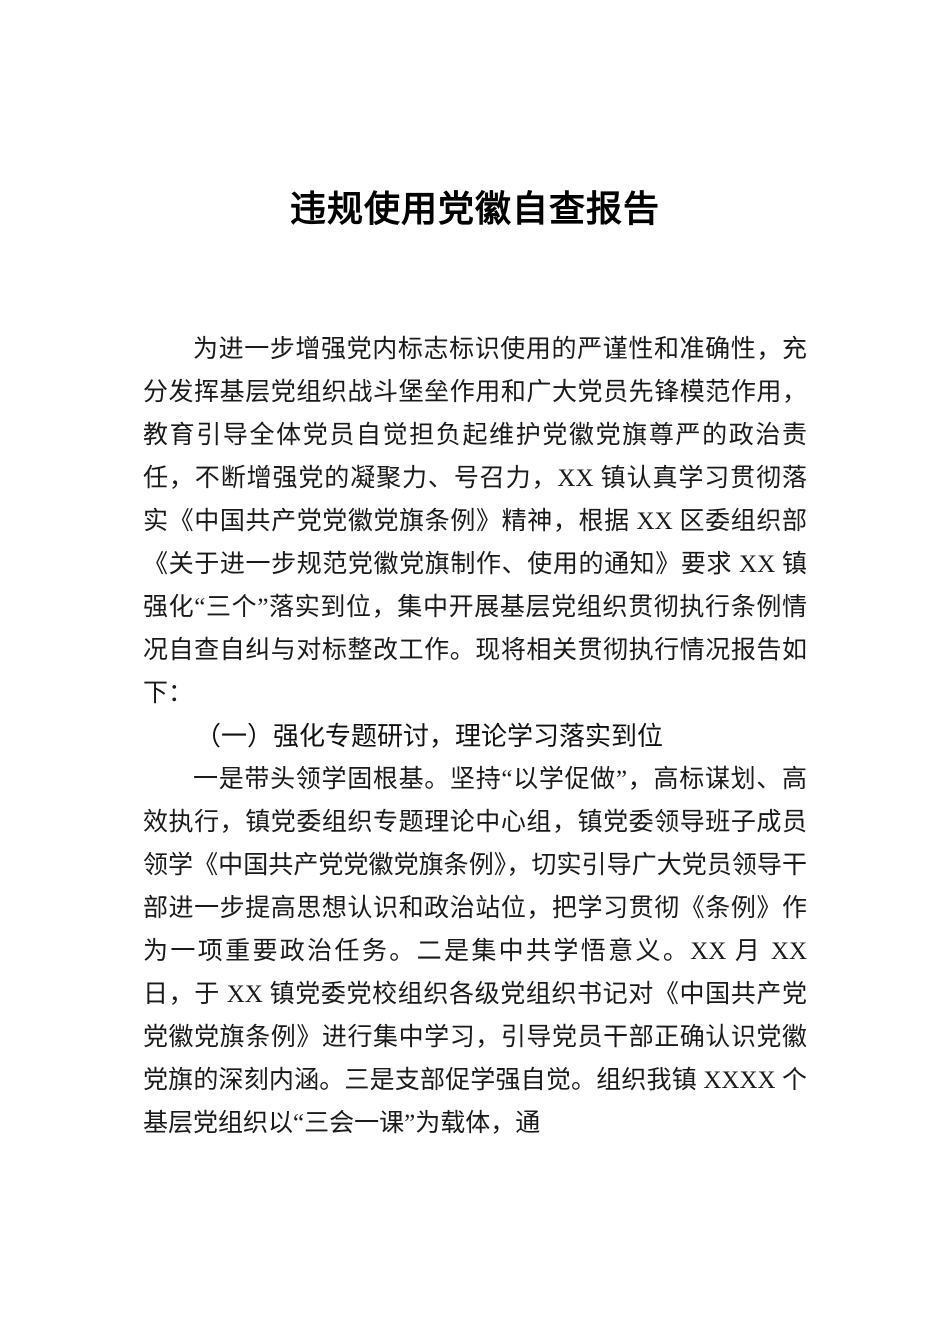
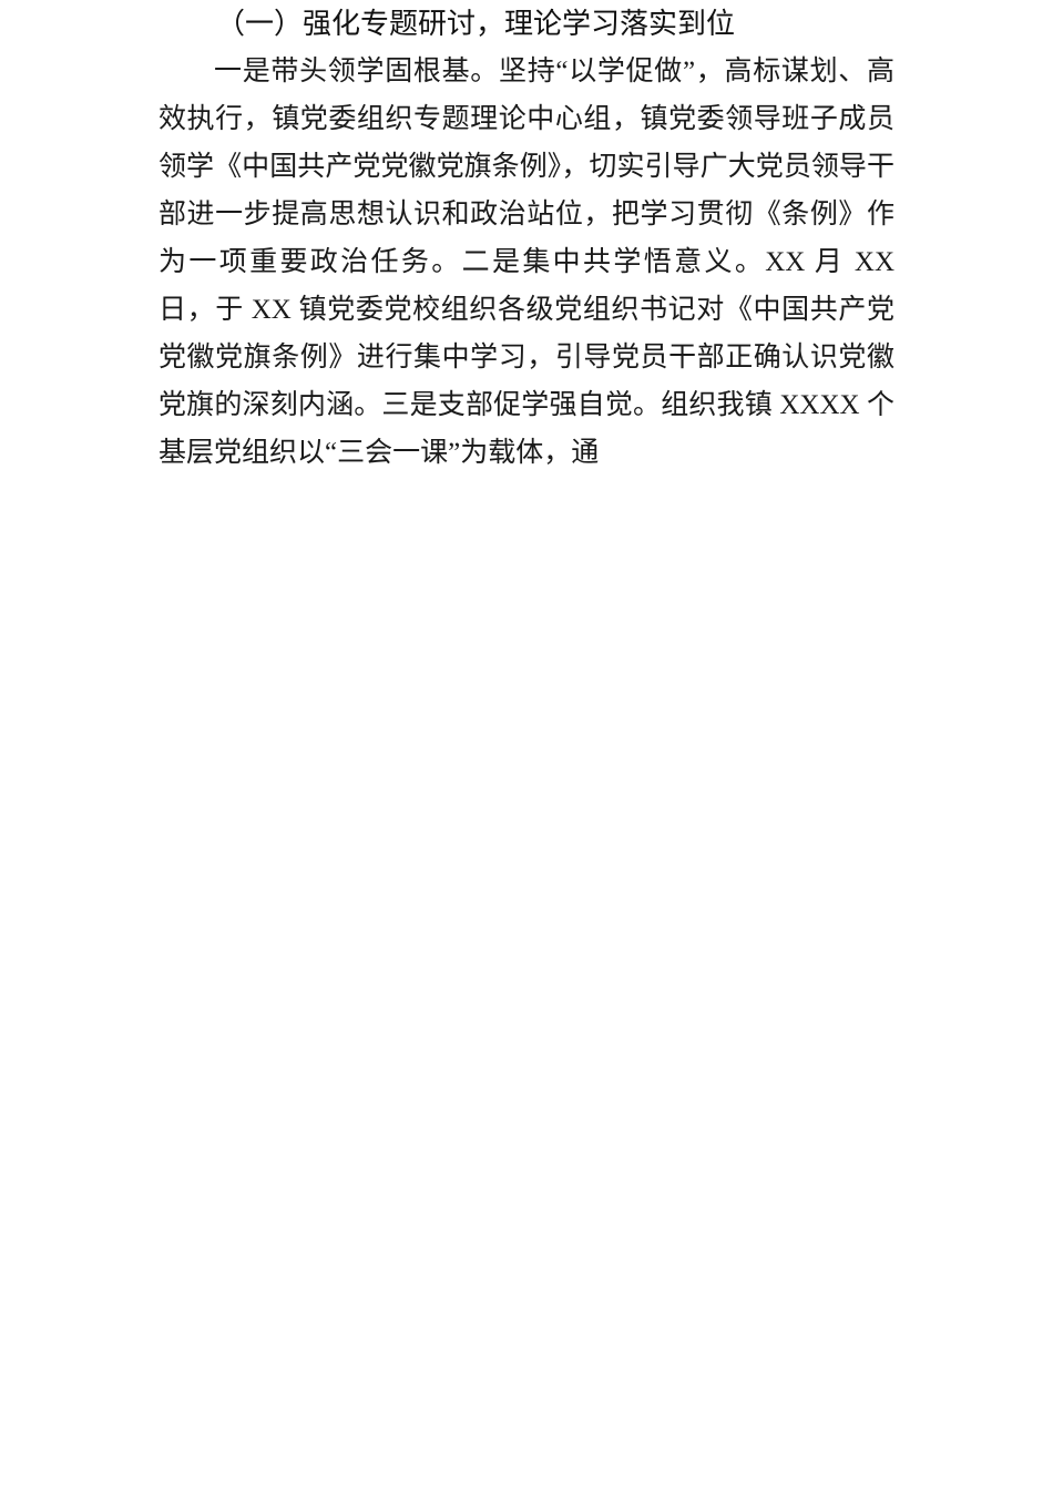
- 违规使用党徽自查报告
- 为进一步增强党内标志标识使用的严谨性和准确性，充分发挥基层党组织战斗堡垒作用和广大党员先锋模范作用，教育引导全体党员自觉担负起维护党徽党旗尊严的政治责任，不断增强党的凝聚力、号召力，XX 镇认真学习贯彻落实《中国共产党党徽党旗条例》精神，根据 XX 区委组织部《关于进一步规范党徽党旗制作、使用的通知》要求 XX 镇强化“三个”落实到位，集中开展基层党组织贯彻执行条例情况自查自纠与对标整改工作。现将相关贯彻执行情况报告如下：
  （一）强化专题研讨，理论学习落实到位
  一是带头领学固根基。坚持“以学促做”，高标谋划、高效执行，镇党委组织专题理论中心组，镇党委领导班子成员领学《中国共产党党徽党旗条例》，切实引导广大党员领导干部进一步提高思想认识和政治站位，把学习贯彻《条例》作为一项重要政治任务。二是集中共学悟意义。XX 月 XX 日，于 XX 镇党委党校组织各级党组织书记对《中国共产党党徽党旗条例》进行集中学习，引导党员干部正确认识党徽党旗的深刻内涵。三是支部促学强自觉。组织我镇 XXXX 个基层党组织以“三会一课”为载体，通
